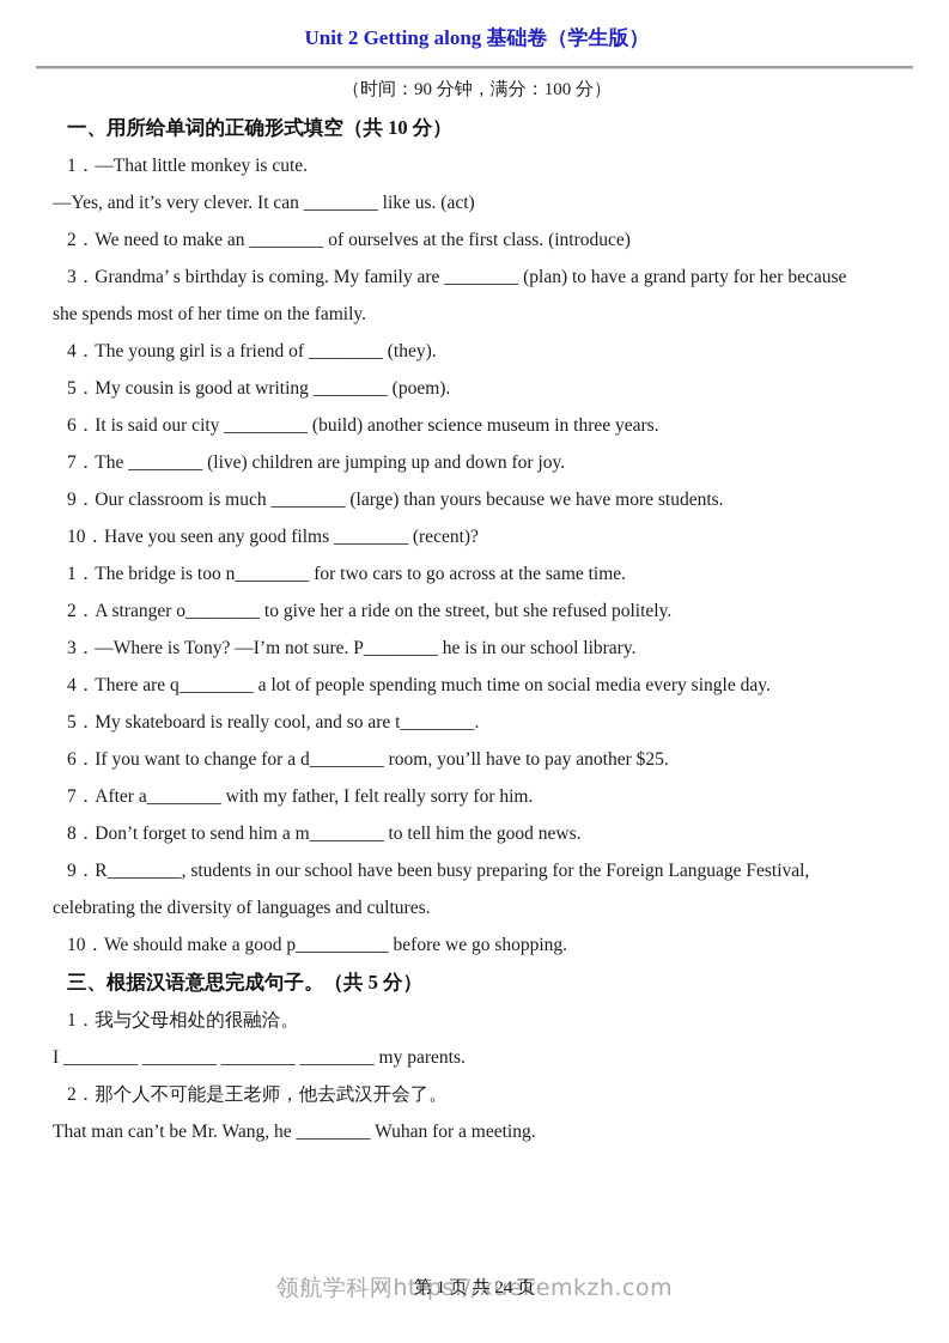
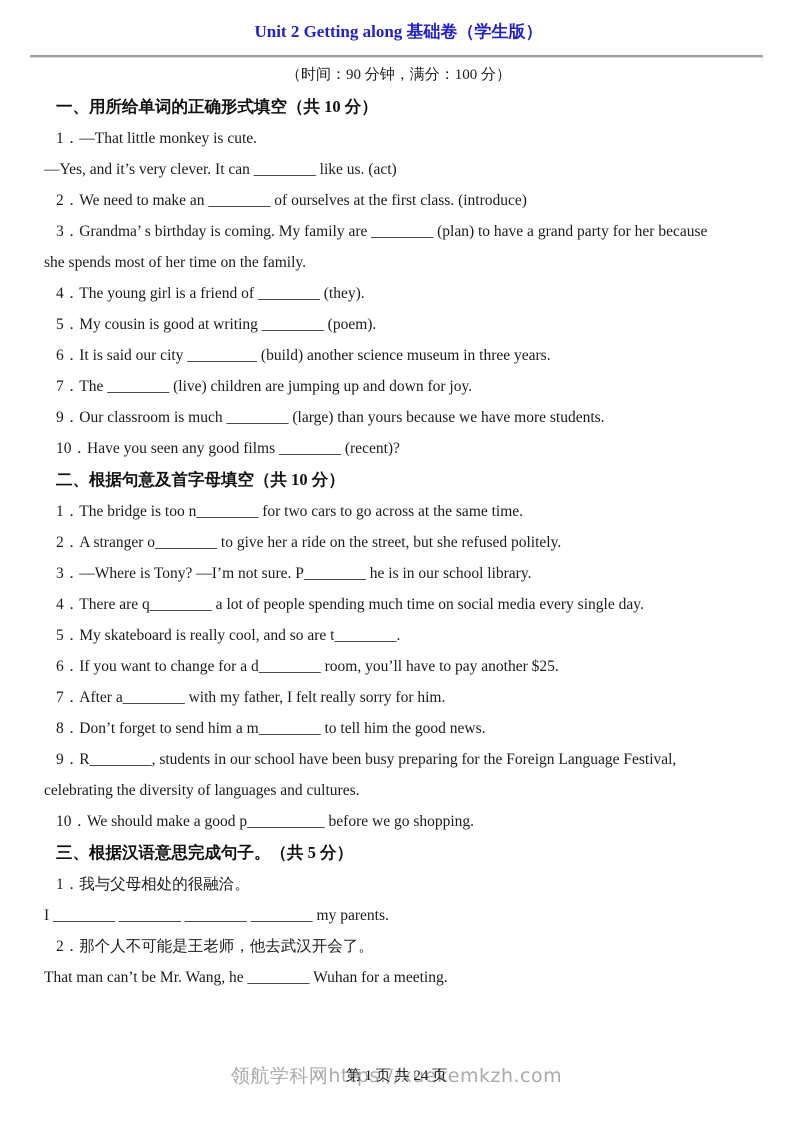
  Unit 2 Getting along 基础卷（学生版）
  （时间：90 分钟，满分：100 分）
  一、用所给单词的正确形式填空（共 10 分）
  1．—That little monkey is cute.
  —Yes, and it’s very clever. It can ________ like us. (act)
  2．We need to make an ________ of ourselves at the first class. (introduce)
  3．Grandma’ s birthday is coming. My family are ________ (plan) to have a grand party for her because
  she spends most of her time on the family.
  4．The young girl is a friend of ________ (they).
  5．My cousin is good at writing ________ (poem).
  6．It is said our city _________ (build) another science museum in three years.
  7．The ________ (live) children are jumping up and down for joy.
  9．Our classroom is much ________ (large) than yours because we have more students.
  10．Have you seen any good films ________ (recent)?
+ 二、根据句意及首字母填空（共 10 分）
  1．The bridge is too n________ for two cars to go across at the same time.
  2．A stranger o________ to give her a ride on the street, but she refused politely.
  3．—Where is Tony? —I’m not sure. P________ he is in our school library.
  4．There are q________ a lot of people spending much time on social media every single day.
  5．My skateboard is really cool, and so are t________.
  6．If you want to change for a d________ room, you’ll have to pay another $25.
  7．After a________ with my father, I felt really sorry for him.
  8．Don’t forget to send him a m________ to tell him the good news.
  9．R________, students in our school have been busy preparing for the Foreign Language Festival,
  celebrating the diversity of languages and cultures.
  10．We should make a good p__________ before we go shopping.
  三、根据汉语意思完成句子。（共 5 分）
  1．我与父母相处的很融洽。
  I ________ ________ ________ ________ my parents.
  2．那个人不可能是王老师，他去武汉开会了。
  That man can’t be Mr. Wang, he ________ Wuhan for a meeting.
  领航学科网https://xuekemkzh.com
  第 1 页 共 24 页
